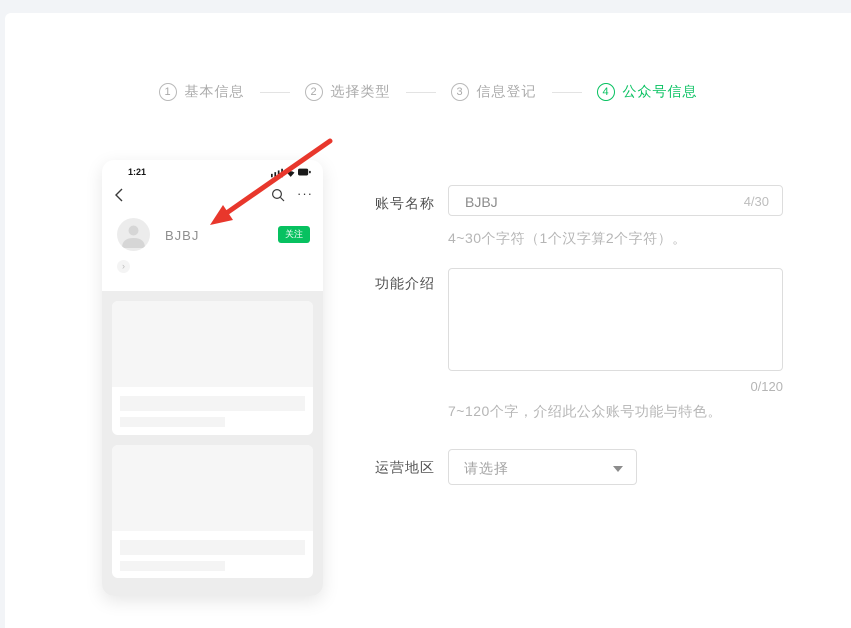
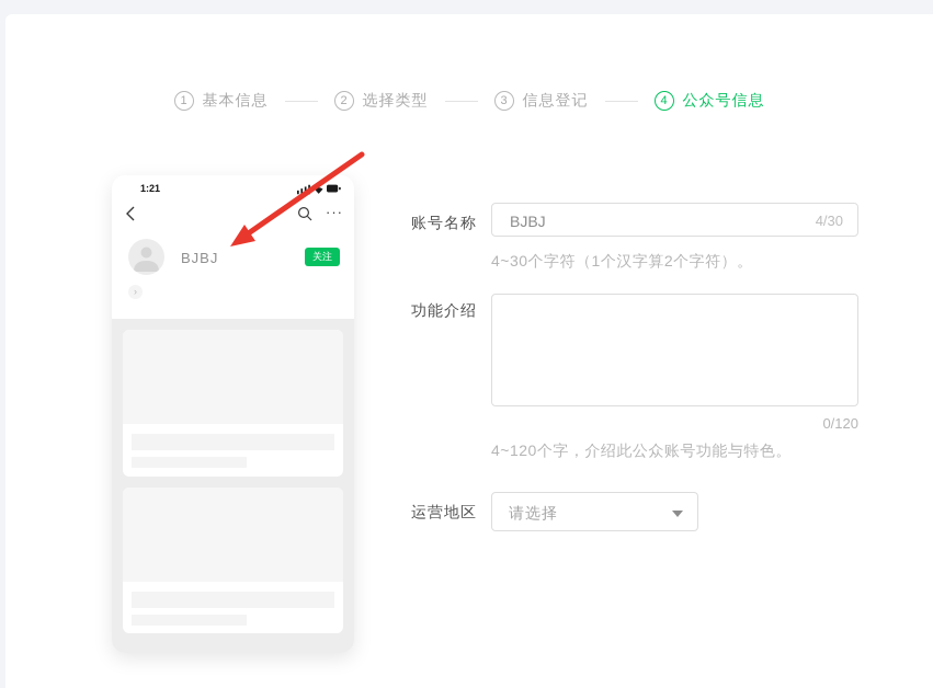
  1
  基本信息
  2
  选择类型
  3
  信息登记
  4
  公众号信息
  1:21
  ···
  BJBJ
  关注
  ›
  账号名称
  BJBJ
  4/30
  4~30个字符（1个汉字算2个字符）。
  功能介绍
  0/120
- 7~120个字，介绍此公众账号功能与特色。
+ 4~120个字，介绍此公众账号功能与特色。
  运营地区
  请选择
